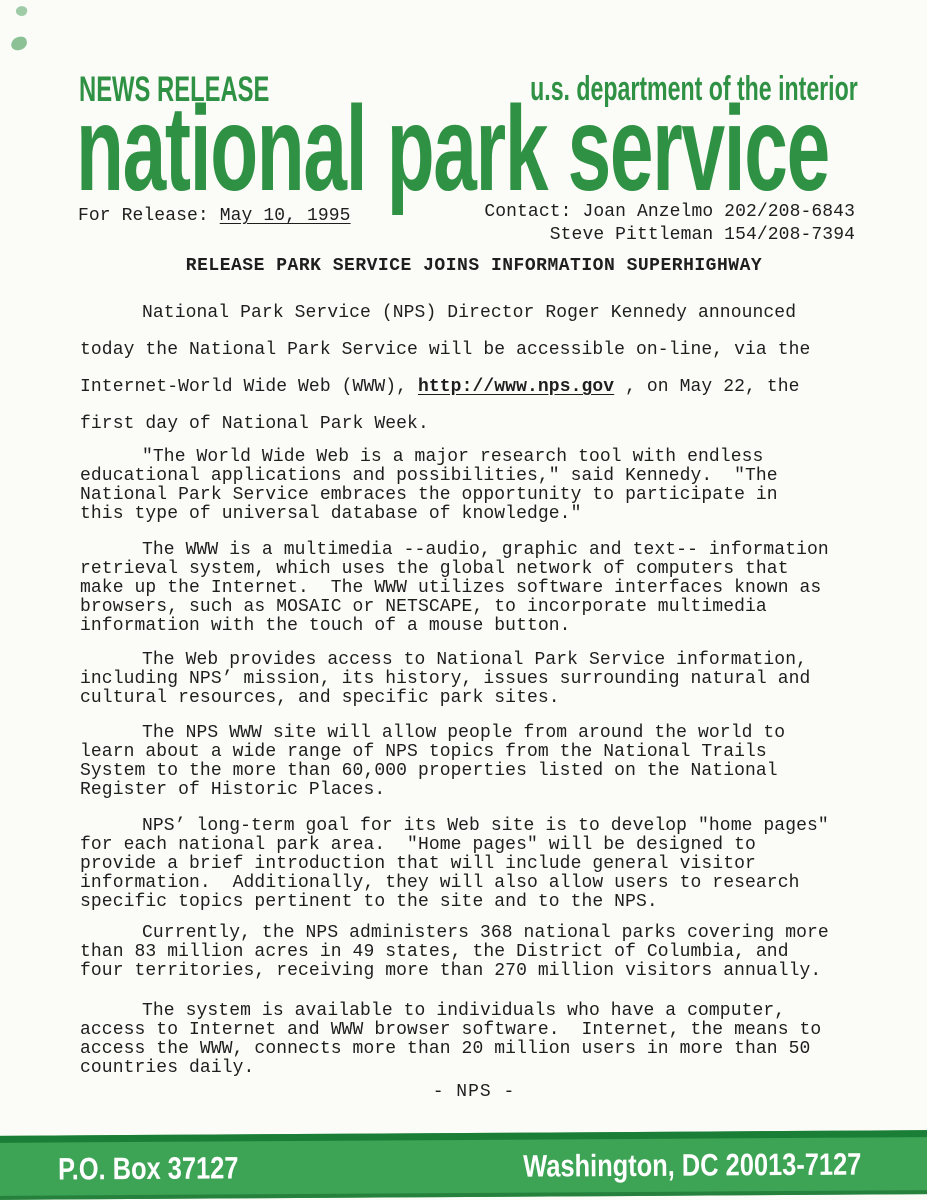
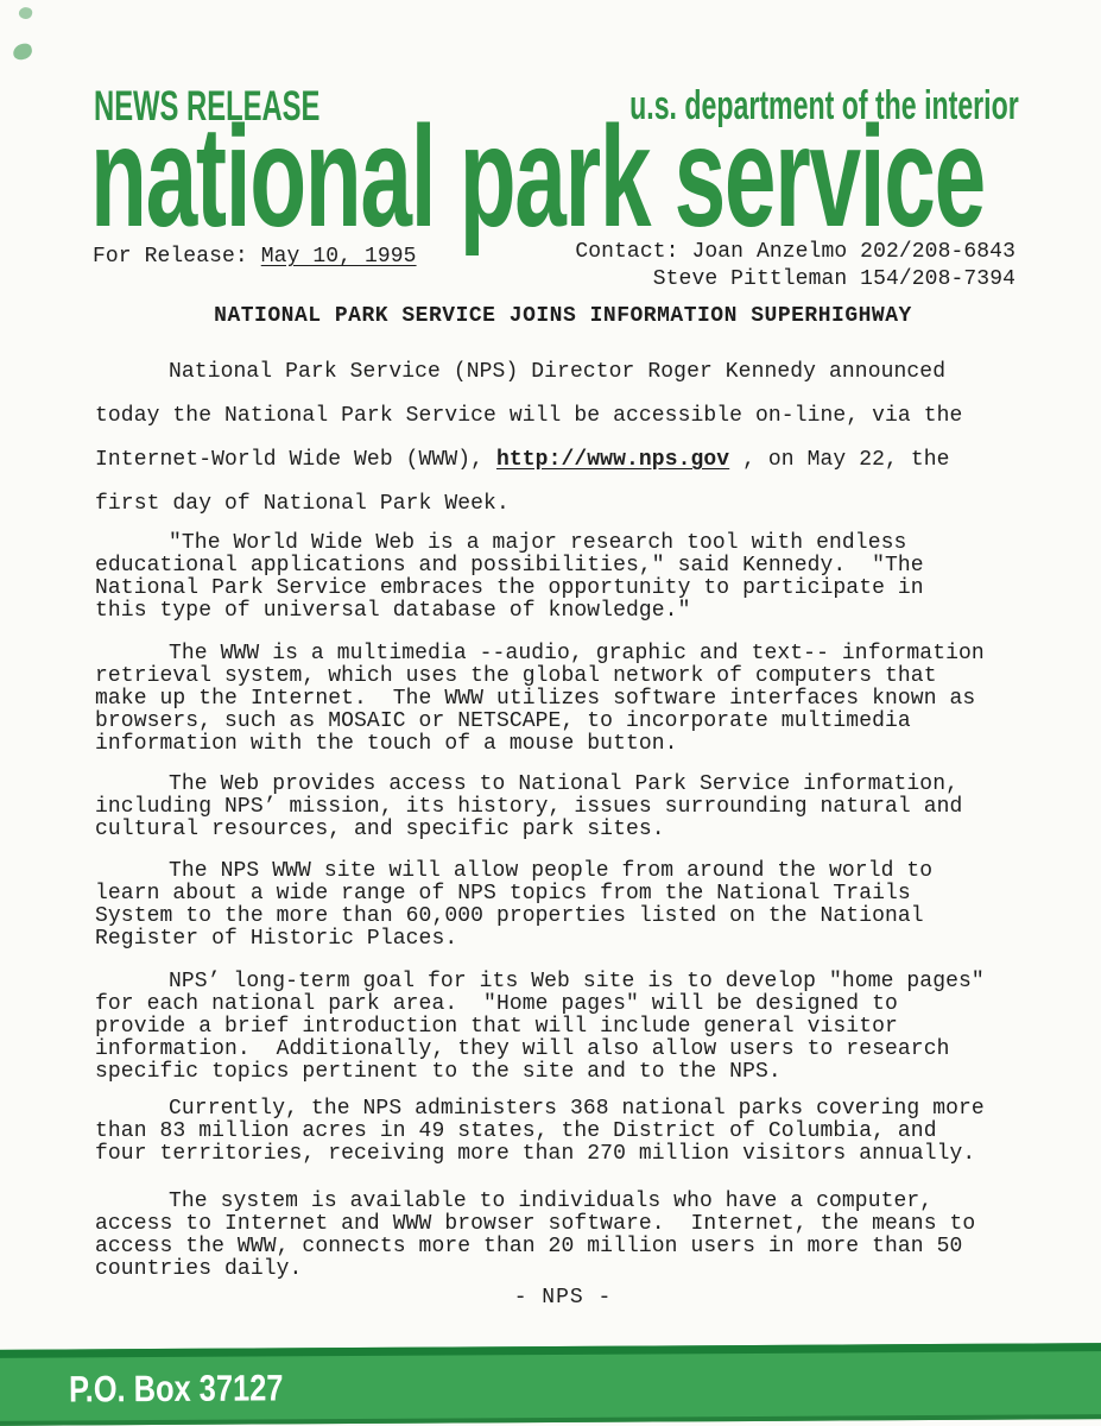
  NEWS RELEASE
  u.s. department of the interior
  national park service
  For Release: May 10, 1995
  Contact: Joan Anzelmo 202/208-6843
  Steve Pittleman 154/208-7394
- RELEASE PARK SERVICE JOINS INFORMATION SUPERHIGHWAY
+ NATIONAL PARK SERVICE JOINS INFORMATION SUPERHIGHWAY
  National Park Service (NPS) Director Roger Kennedy announced
  today the National Park Service will be accessible on-line, via the
  Internet-World Wide Web (WWW), http://www.nps.gov , on May 22, the
  first day of National Park Week.
  "The World Wide Web is a major research tool with endless
  educational applications and possibilities," said Kennedy. "The
  National Park Service embraces the opportunity to participate in
  this type of universal database of knowledge."
  The WWW is a multimedia --audio, graphic and text-- information
  retrieval system, which uses the global network of computers that
  make up the Internet. The WWW utilizes software interfaces known as
  browsers, such as MOSAIC or NETSCAPE, to incorporate multimedia
  information with the touch of a mouse button.
  The Web provides access to National Park Service information,
  including NPS’ mission, its history, issues surrounding natural and
  cultural resources, and specific park sites.
  The NPS WWW site will allow people from around the world to
  learn about a wide range of NPS topics from the National Trails
  System to the more than 60,000 properties listed on the National
  Register of Historic Places.
  NPS’ long-term goal for its Web site is to develop "home pages"
  for each national park area. "Home pages" will be designed to
  provide a brief introduction that will include general visitor
  information. Additionally, they will also allow users to research
  specific topics pertinent to the site and to the NPS.
  Currently, the NPS administers 368 national parks covering more
  than 83 million acres in 49 states, the District of Columbia, and
  four territories, receiving more than 270 million visitors annually.
  The system is available to individuals who have a computer,
  access to Internet and WWW browser software. Internet, the means to
  access the WWW, connects more than 20 million users in more than 50
  countries daily.
  - NPS -
  P.O. Box 37127
- Washington, DC 20013-7127
